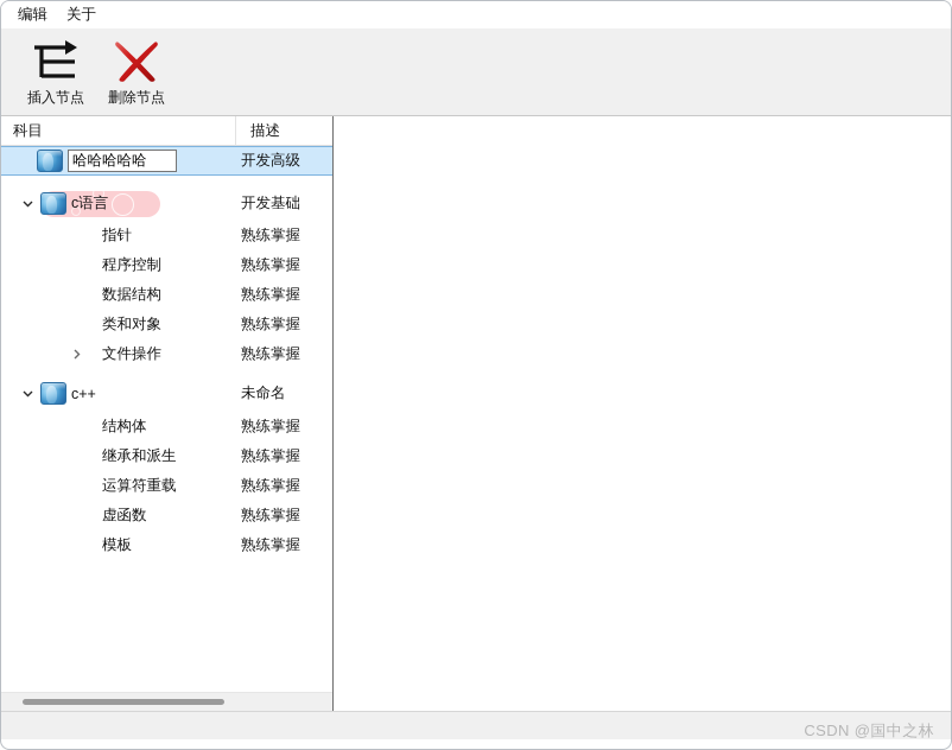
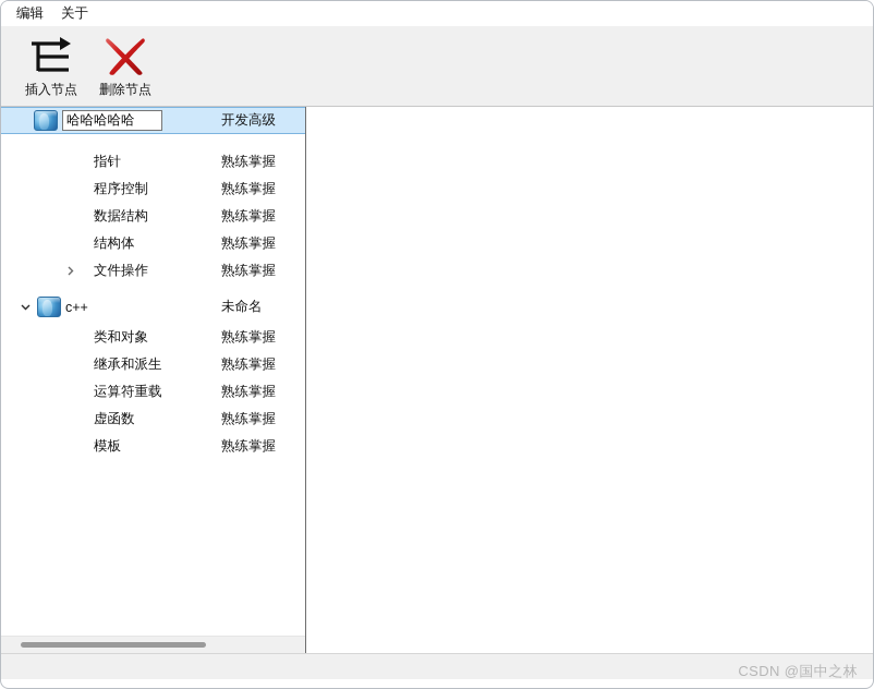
  编辑
  关于
  插入节点
  删除节点
- 科目
- 描述
  哈哈哈哈哈
  开发高级
- c语言
- 开发基础
  指针
  熟练掌握
  程序控制
  熟练掌握
  数据结构
  熟练掌握
- 类和对象
+ 结构体
  熟练掌握
  文件操作
  熟练掌握
  c++
  未命名
- 结构体
+ 类和对象
  熟练掌握
  继承和派生
  熟练掌握
  运算符重载
  熟练掌握
  虚函数
  熟练掌握
  模板
  熟练掌握
  CSDN @国中之林
